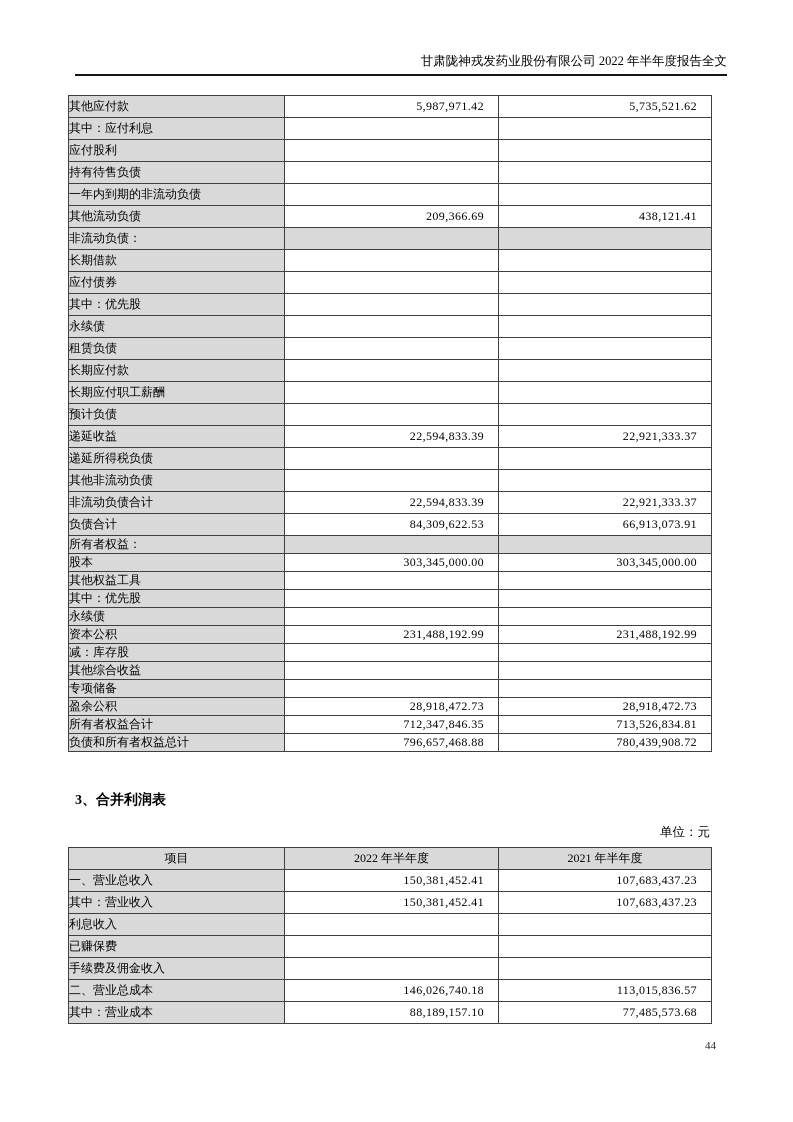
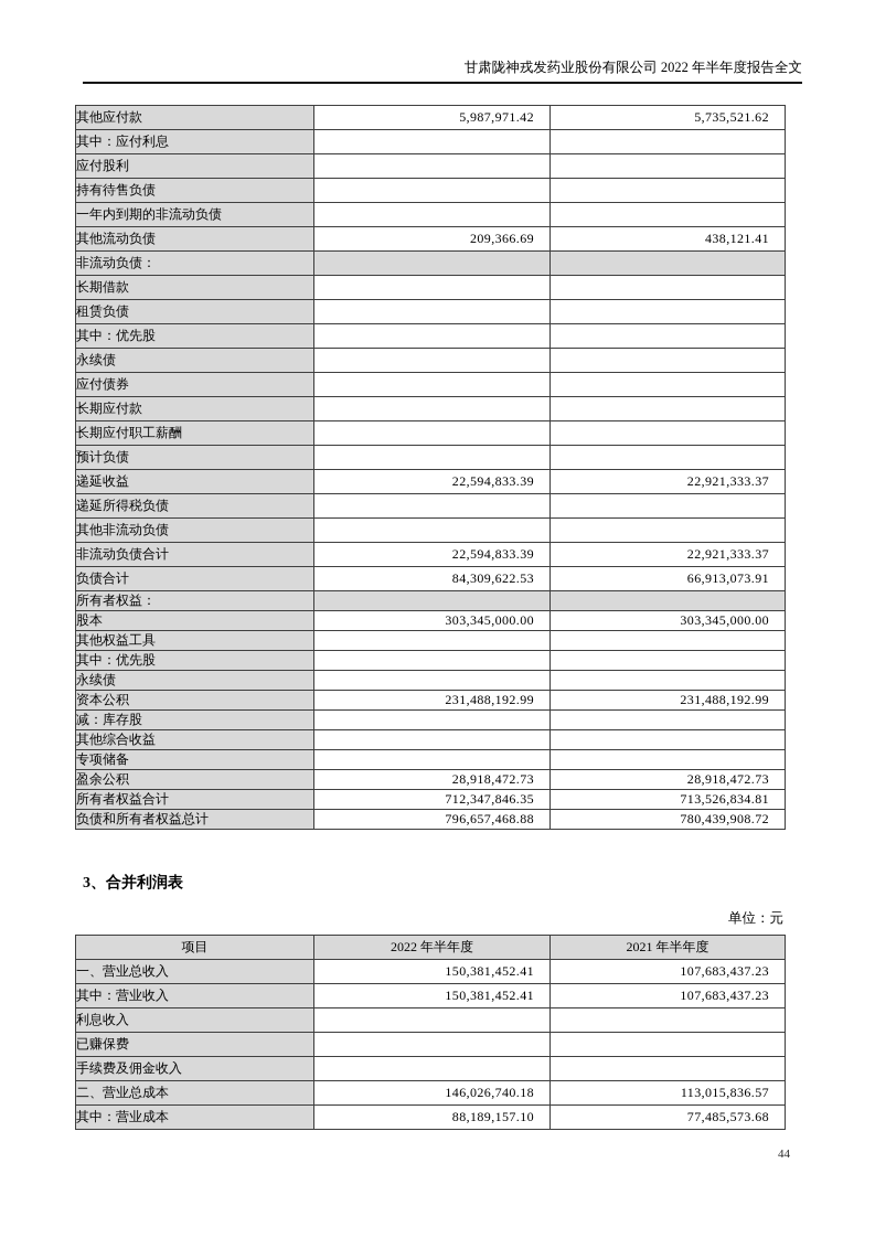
  甘肃陇神戎发药业股份有限公司 2022 年半年度报告全文
  其他应付款	5,987,971.42	5,735,521.62
  其中：应付利息
  应付股利
  持有待售负债
  一年内到期的非流动负债
  其他流动负债	209,366.69	438,121.41
  非流动负债：
  长期借款
- 应付债券
+ 租赁负债
  其中：优先股
  永续债
- 租赁负债
+ 应付债券
  长期应付款
  长期应付职工薪酬
  预计负债
  递延收益	22,594,833.39	22,921,333.37
  递延所得税负债
  其他非流动负债
  非流动负债合计	22,594,833.39	22,921,333.37
  负债合计	84,309,622.53	66,913,073.91
  所有者权益：
  股本	303,345,000.00	303,345,000.00
  其他权益工具
  其中：优先股
  永续债
  资本公积	231,488,192.99	231,488,192.99
  减：库存股
  其他综合收益
  专项储备
  盈余公积	28,918,472.73	28,918,472.73
  所有者权益合计	712,347,846.35	713,526,834.81
  负债和所有者权益总计	796,657,468.88	780,439,908.72
  3、合并利润表
  单位：元
  项目	2022 年半年度	2021 年半年度
  一、营业总收入	150,381,452.41	107,683,437.23
  其中：营业收入	150,381,452.41	107,683,437.23
  利息收入
  已赚保费
  手续费及佣金收入
  二、营业总成本	146,026,740.18	113,015,836.57
  其中：营业成本	88,189,157.10	77,485,573.68
  44
